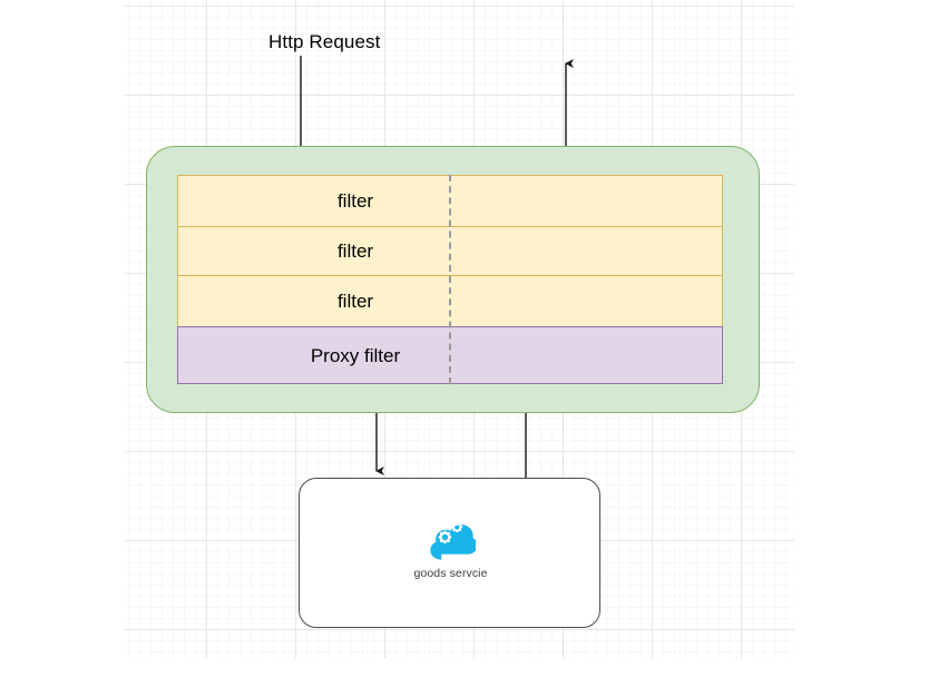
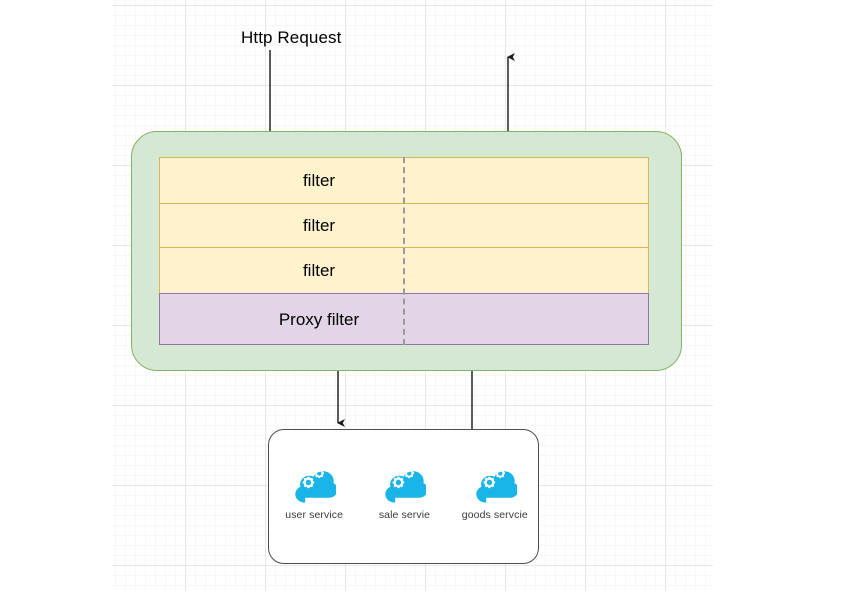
  Http Request
  filter
  filter
  filter
  Proxy filter
+ user service
+ sale servie
  goods servcie
